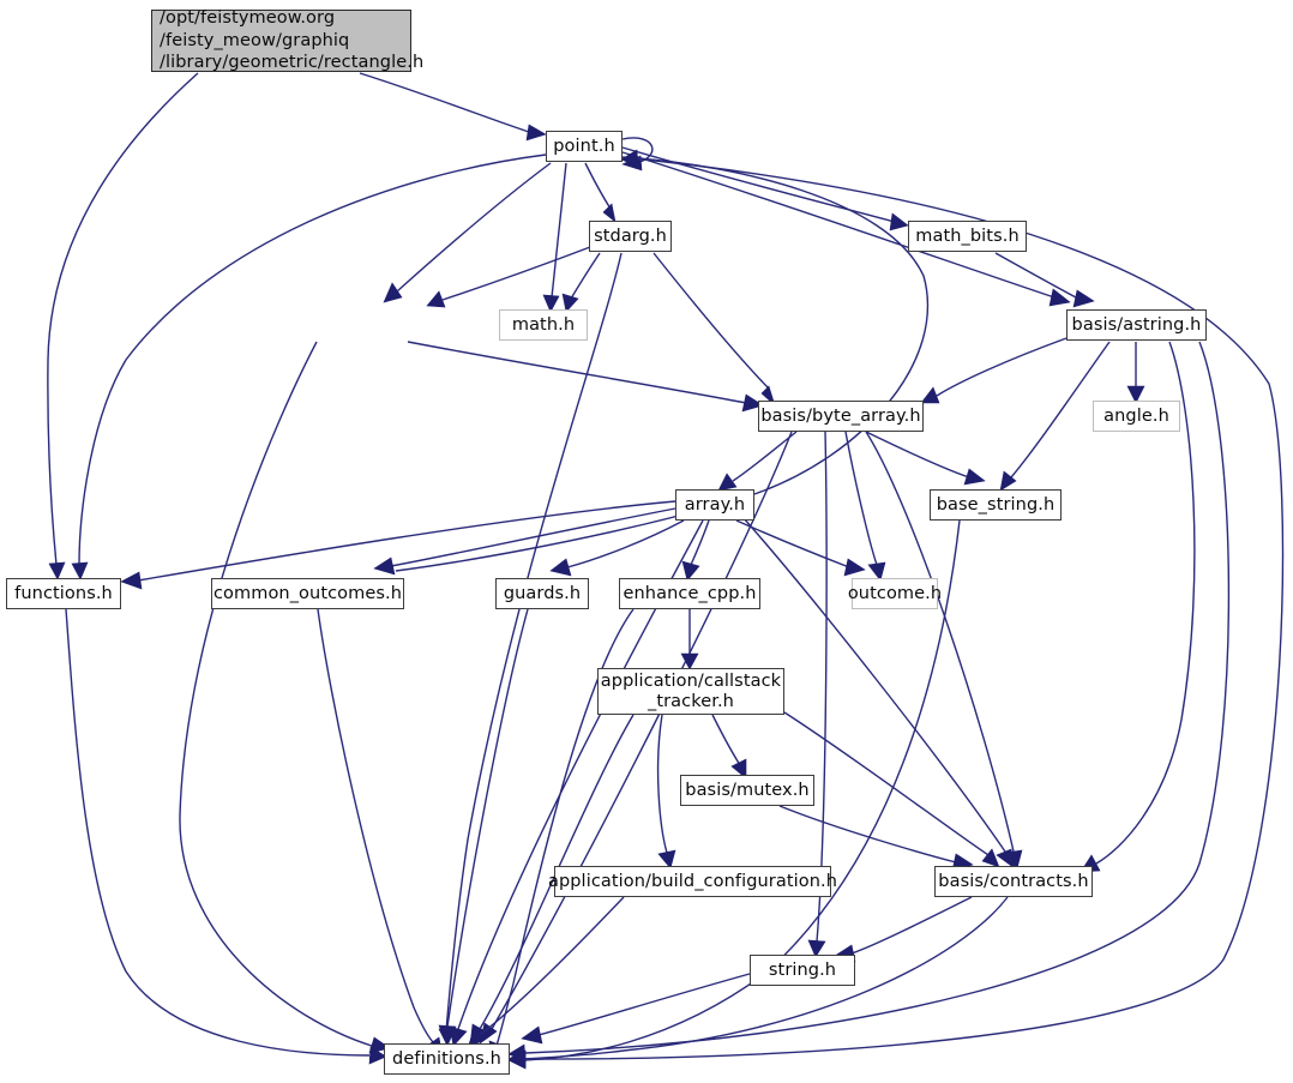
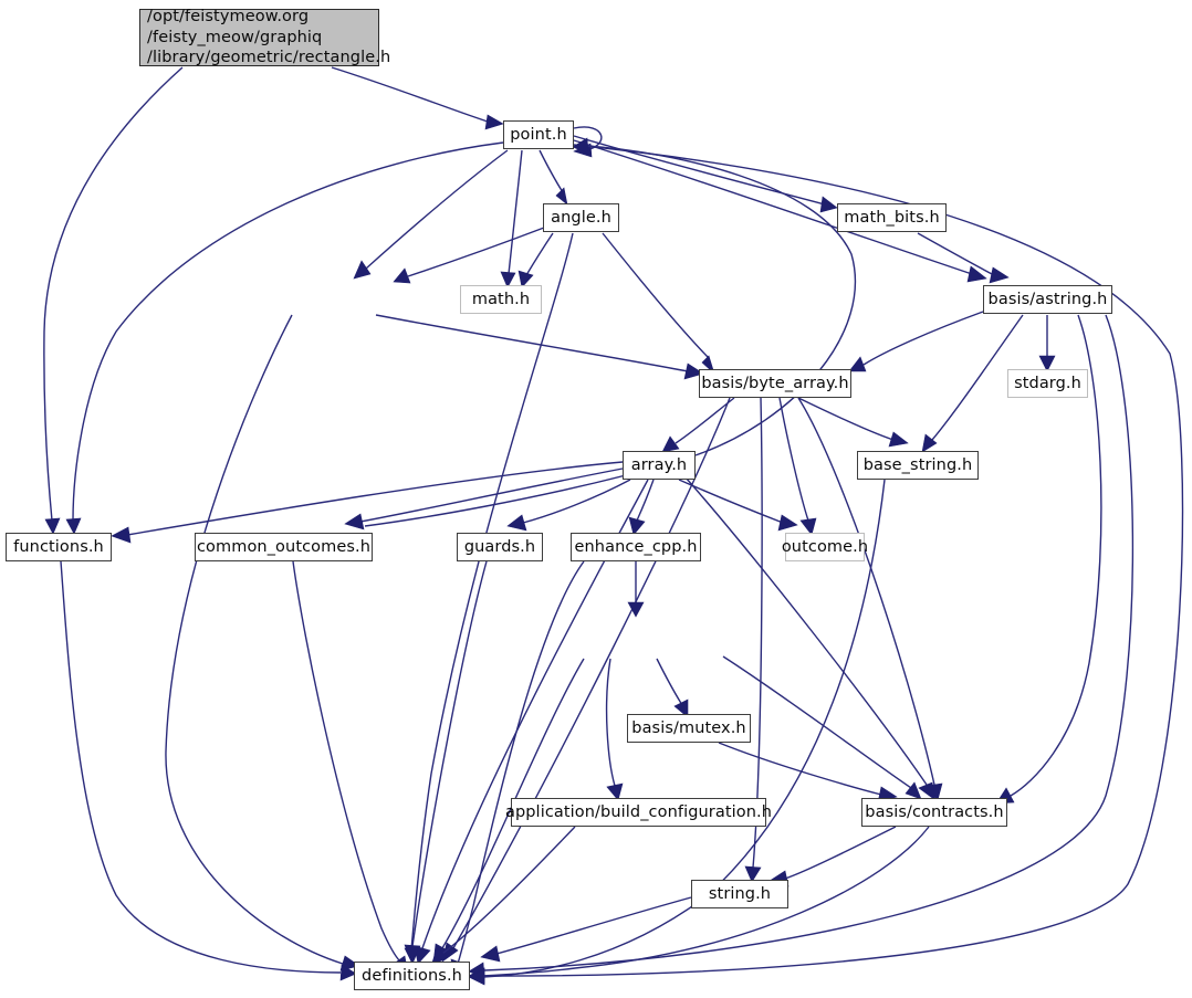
  /opt/feistymeow.org
  /feisty_meow/graphiq
  /library/geometric/rectangle.h
  point.h
- stdarg.h
+ angle.h
  math_bits.h
  math.h
  basis/astring.h
  basis/byte_array.h
- angle.h
+ stdarg.h
  array.h
  base_string.h
  functions.h
  common_outcomes.h
  guards.h
  enhance_cpp.h
  outcome.h
- application/callstack
- _tracker.h
  basis/mutex.h
  application/build_configuration.h
  basis/contracts.h
  string.h
  definitions.h
